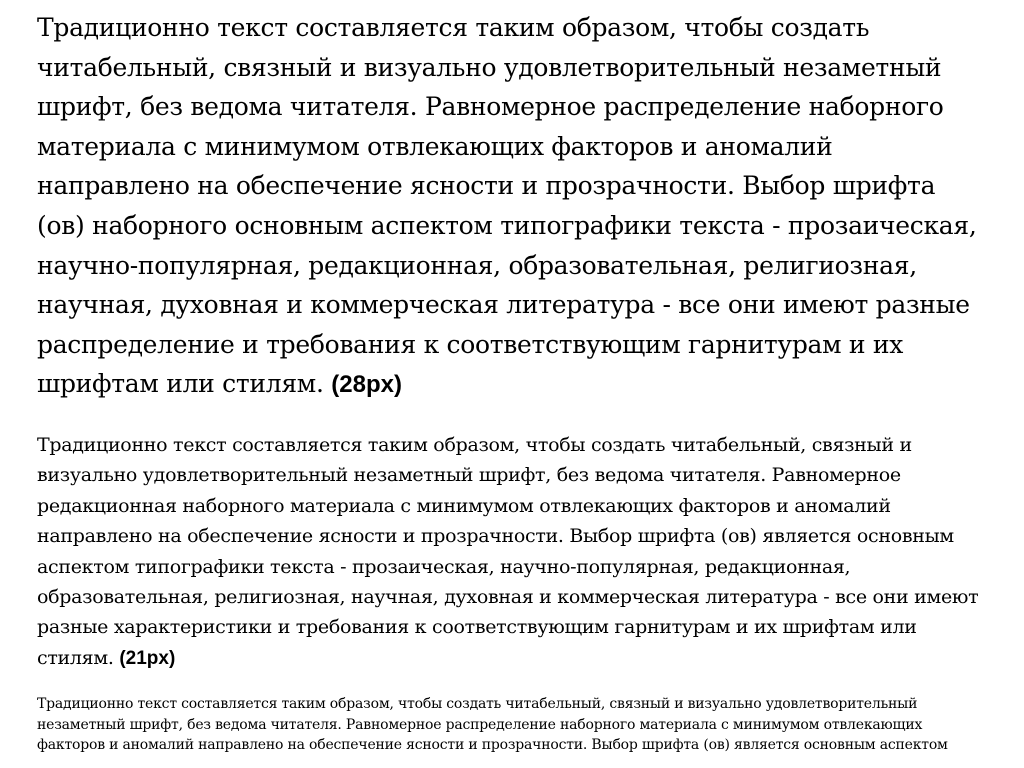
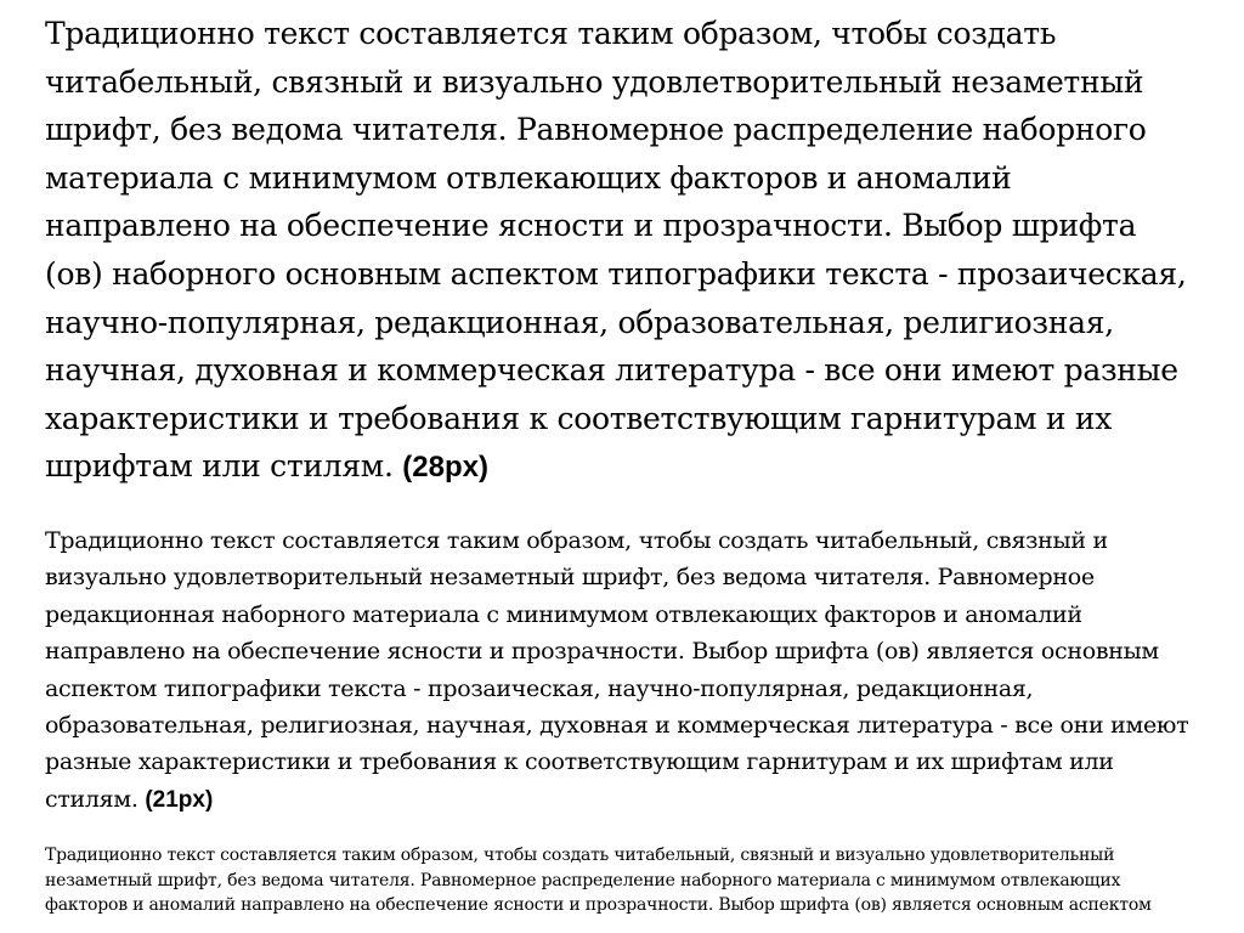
  Традиционно текст составляется таким образом, чтобы создать
  читабельный, связный и визуально удовлетворительный незаметный
  шрифт, без ведома читателя. Равномерное распределение наборного
  материала с минимумом отвлекающих факторов и аномалий
  направлено на обеспечение ясности и прозрачности. Выбор шрифта
  (ов) наборного основным аспектом типографики текста - прозаическая,
  научно-популярная, редакционная, образовательная, религиозная,
  научная, духовная и коммерческая литература - все они имеют разные
- распределение и требования к соответствующим гарнитурам и их
+ характеристики и требования к соответствующим гарнитурам и их
  шрифтам или стилям. (28px)
  Традиционно текст составляется таким образом, чтобы создать читабельный, связный и
  визуально удовлетворительный незаметный шрифт, без ведома читателя. Равномерное
  редакционная наборного материала с минимумом отвлекающих факторов и аномалий
  направлено на обеспечение ясности и прозрачности. Выбор шрифта (ов) является основным
  аспектом типографики текста - прозаическая, научно-популярная, редакционная,
  образовательная, религиозная, научная, духовная и коммерческая литература - все они имеют
  разные характеристики и требования к соответствующим гарнитурам и их шрифтам или
  стилям. (21px)
  Традиционно текст составляется таким образом, чтобы создать читабельный, связный и визуально удовлетворительный
  незаметный шрифт, без ведома читателя. Равномерное распределение наборного материала с минимумом отвлекающих
  факторов и аномалий направлено на обеспечение ясности и прозрачности. Выбор шрифта (ов) является основным аспектом
